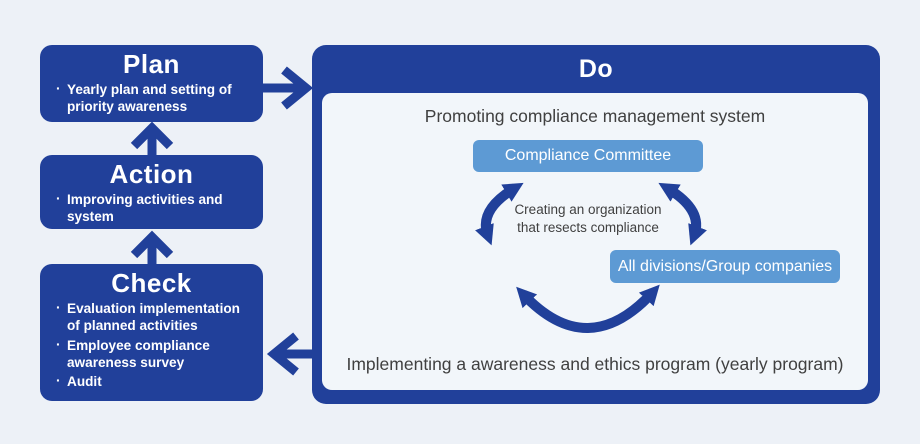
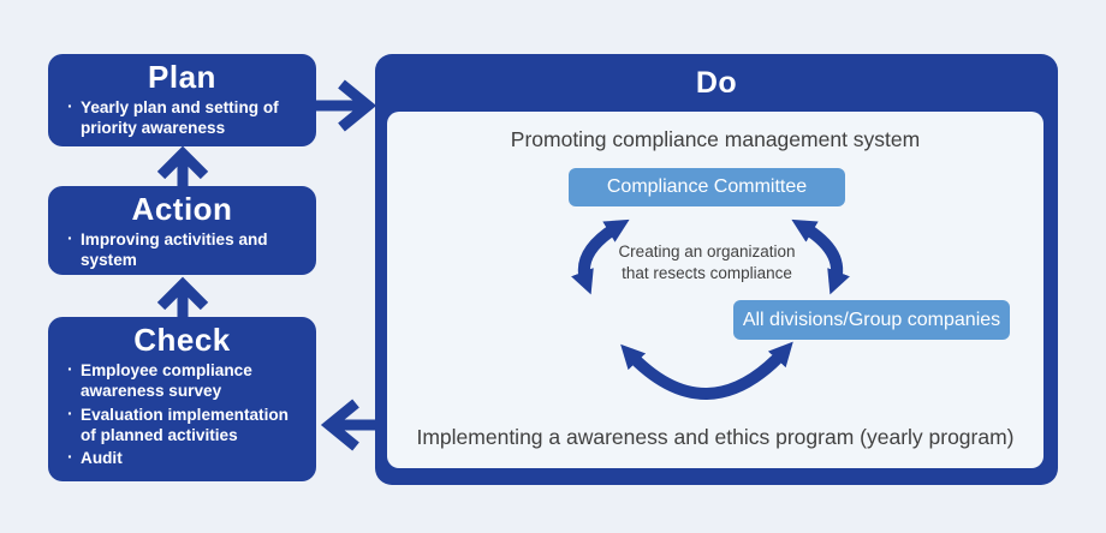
  Plan
  ·
  Yearly plan and setting of priority awareness
  Action
  ·
  Improving activities and system
  Check
  ·
- Evaluation implementation of planned activities
+ Employee compliance awareness survey
  ·
- Employee compliance awareness survey
+ Evaluation implementation of planned activities
  ·
  Audit
  Do
  Promoting compliance management system
  Compliance Committee
  Creating an organization
  that resects compliance
  All divisions/Group companies
  Implementing a awareness and ethics program (yearly program)
